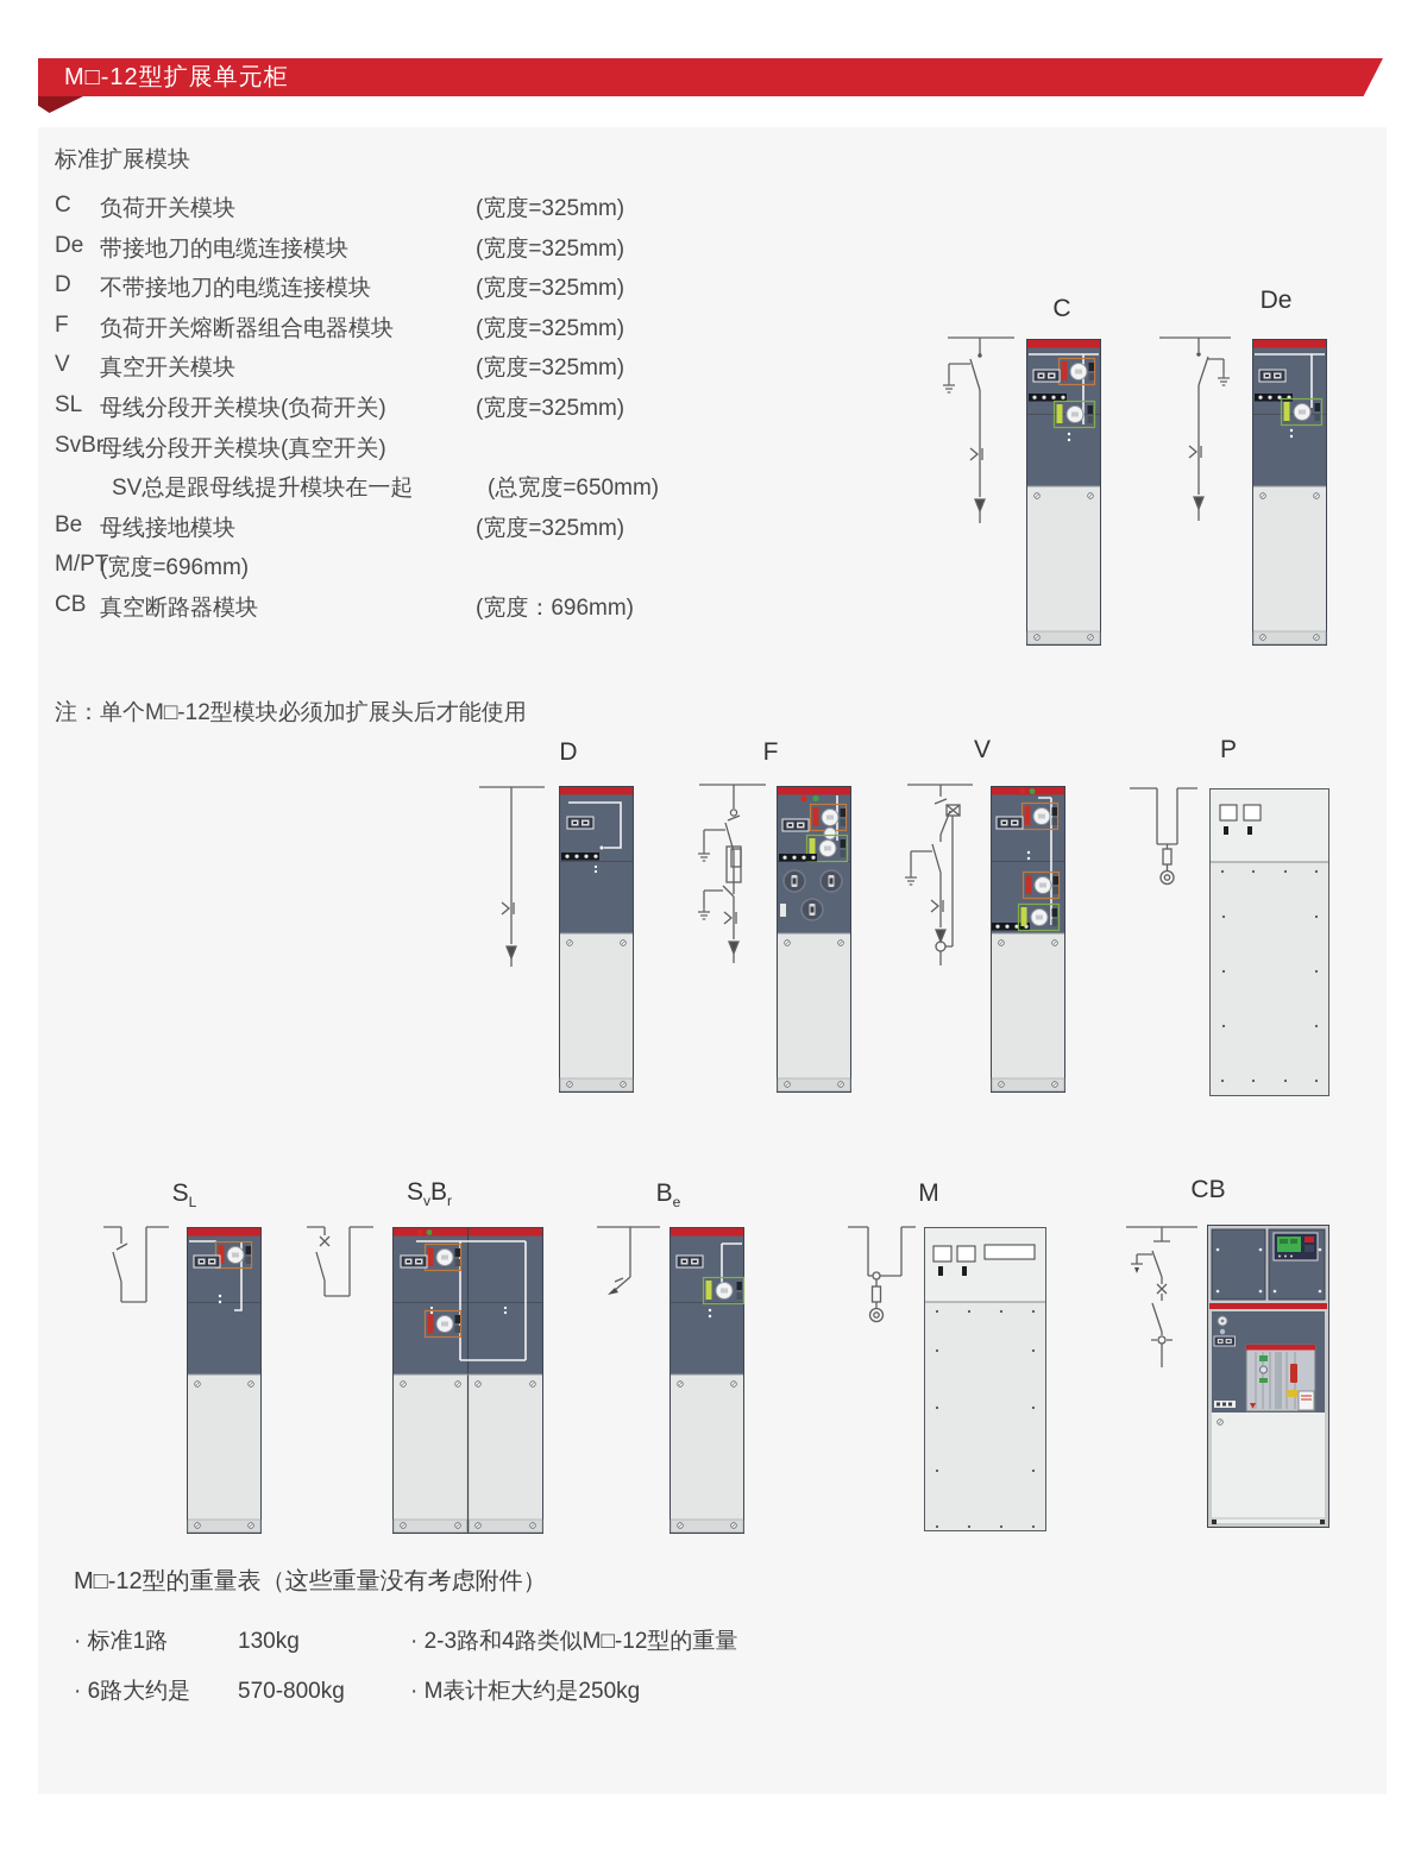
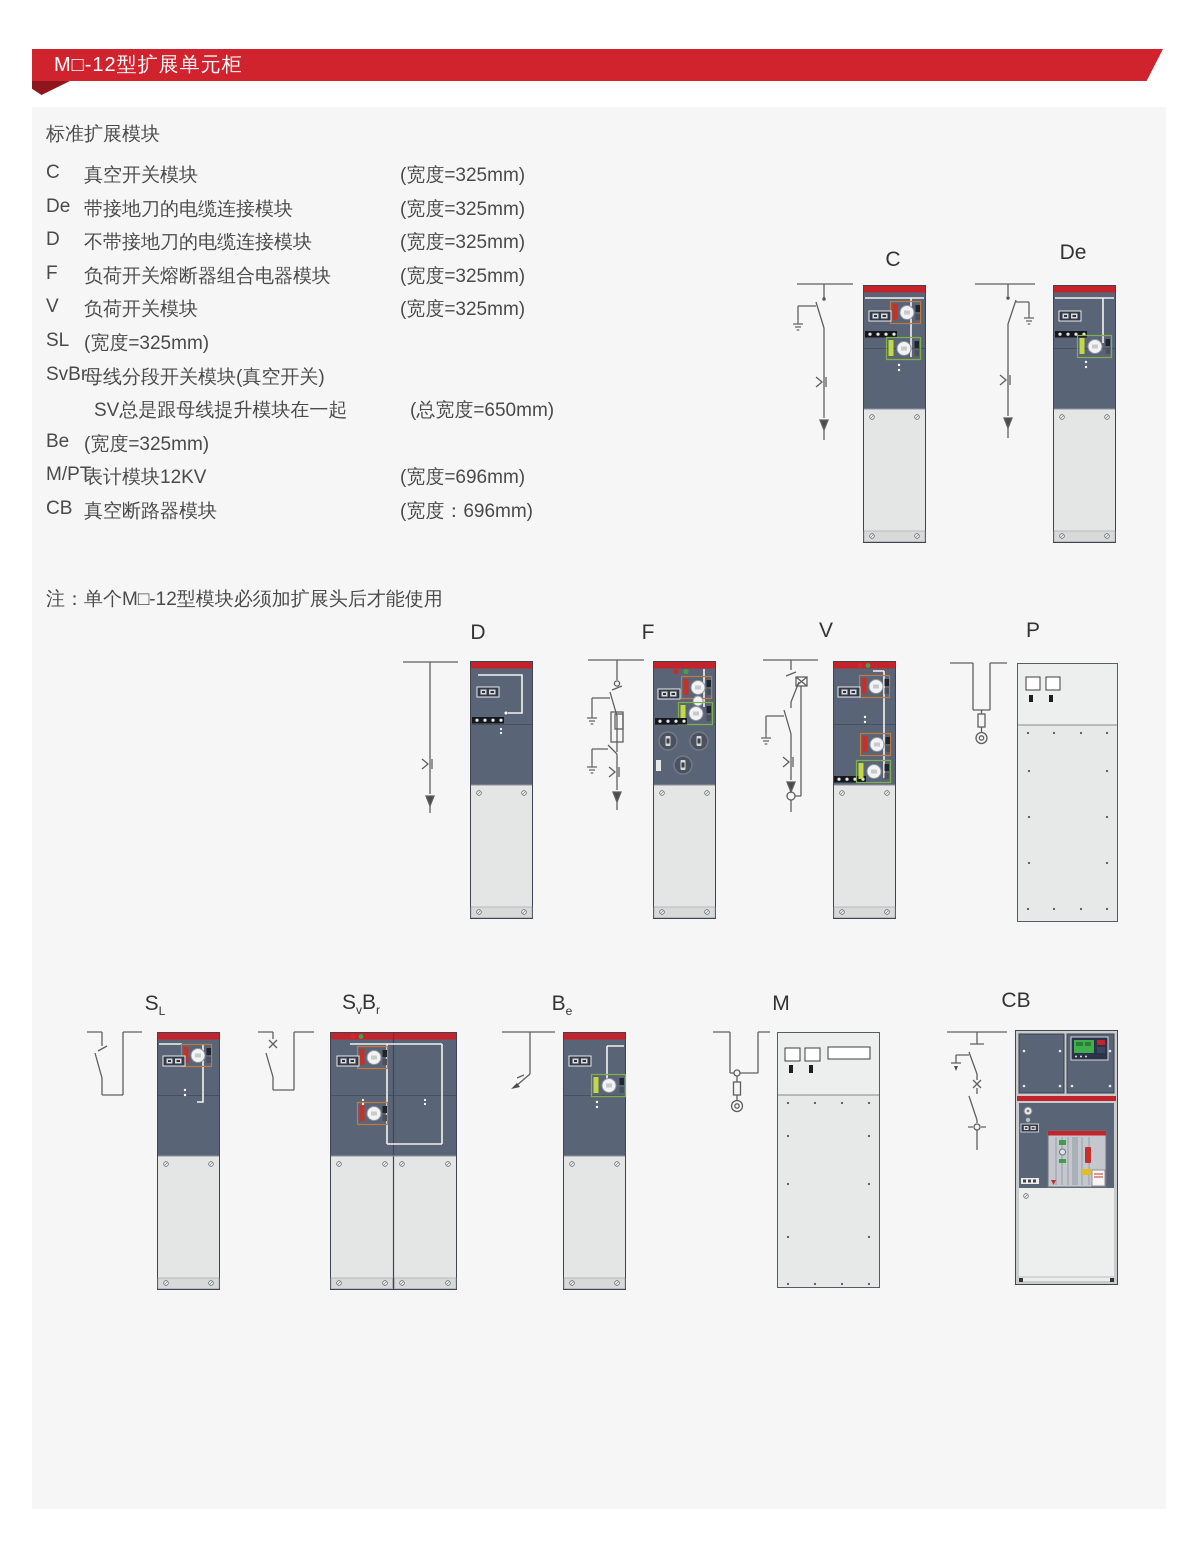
  M□-12型扩展单元柜
  标准扩展模块
  C
- 负荷开关模块
+ 真空开关模块
  (宽度=325mm)
  De
  带接地刀的电缆连接模块
  (宽度=325mm)
  D
  不带接地刀的电缆连接模块
  (宽度=325mm)
  F
  负荷开关熔断器组合电器模块
  (宽度=325mm)
  V
- 真空开关模块
+ 负荷开关模块
  (宽度=325mm)
  SL
- 母线分段开关模块(负荷开关)
  (宽度=325mm)
  SvB
  母线分段开关模块(真空开关)
  SV总是跟母线提升模块在一起
  (总宽度=650mm)
  Be
- 母线接地模块
  (宽度=325mm)
  M/P
+ 表计模块12KV
  (宽度=696mm)
  CB
  真空断路器模块
  (宽度：696mm)
  注：单个M□-12型模块必须加扩展头后才能使用
  C
  De
  D
  F
  V
  P
  SL
  SvBr
  Be
  M
  CB
- M□-12型的重量表（这些重量没有考虑附件）
- · 标准1路 130kg
- · 2-3路和4路类似M□-12型的重量
- · 6路大约是 570-800kg
- · M表计柜大约是250kg
